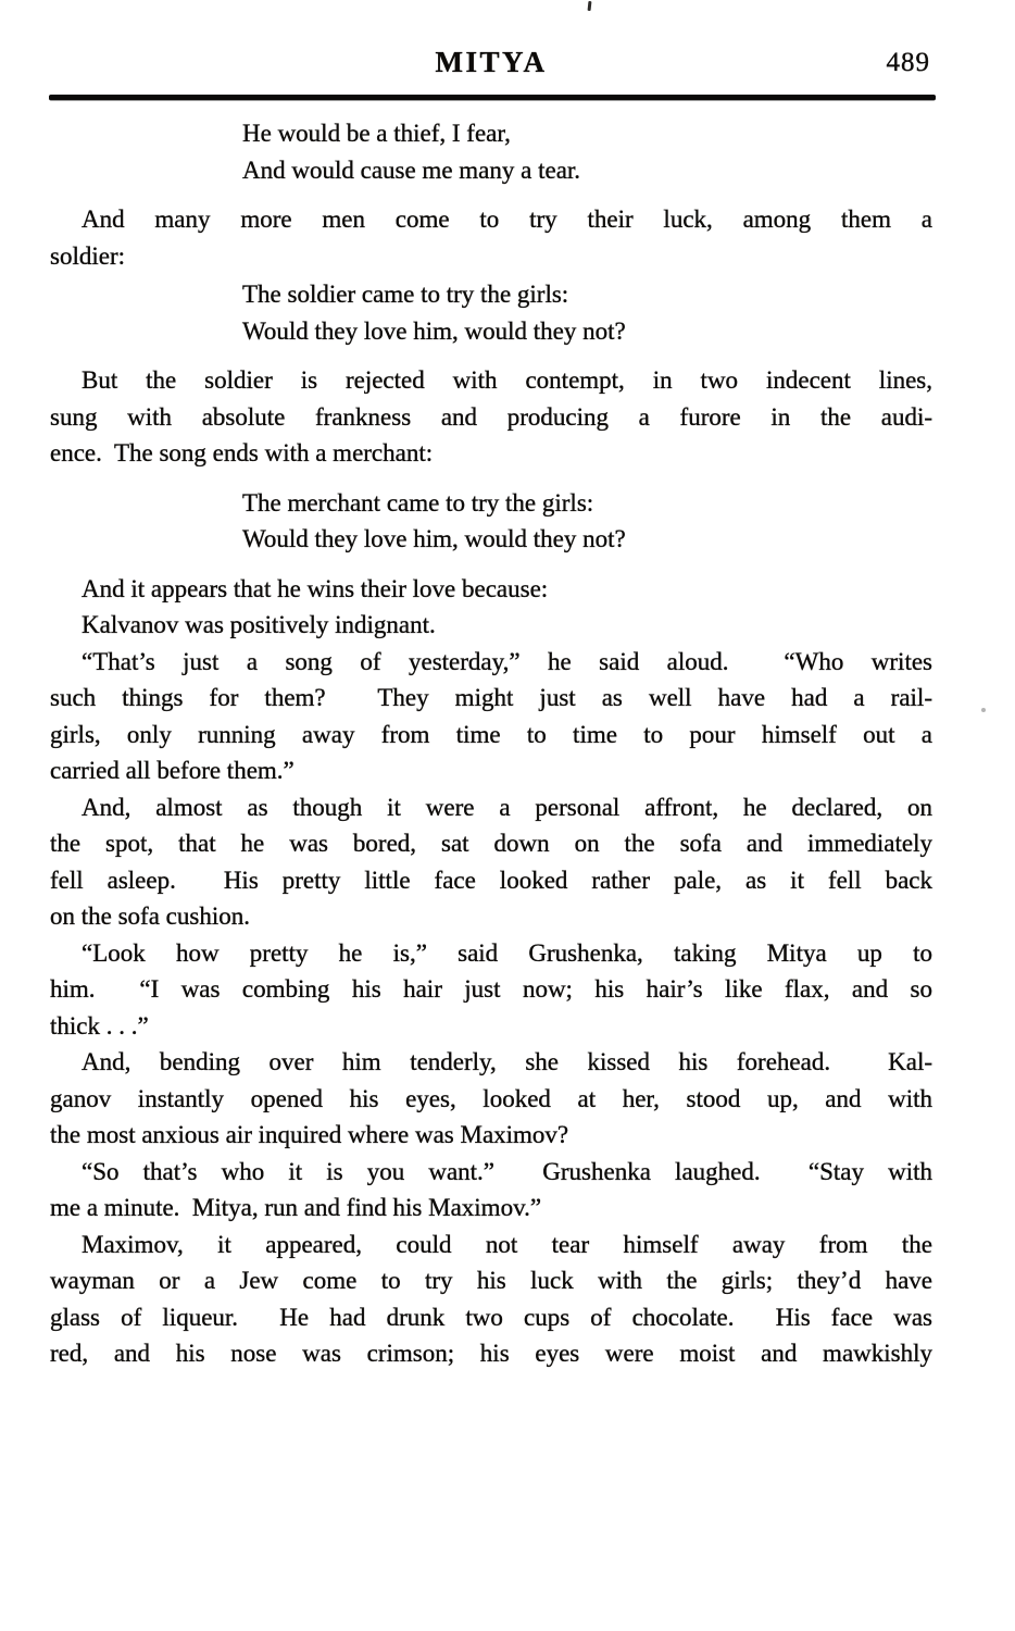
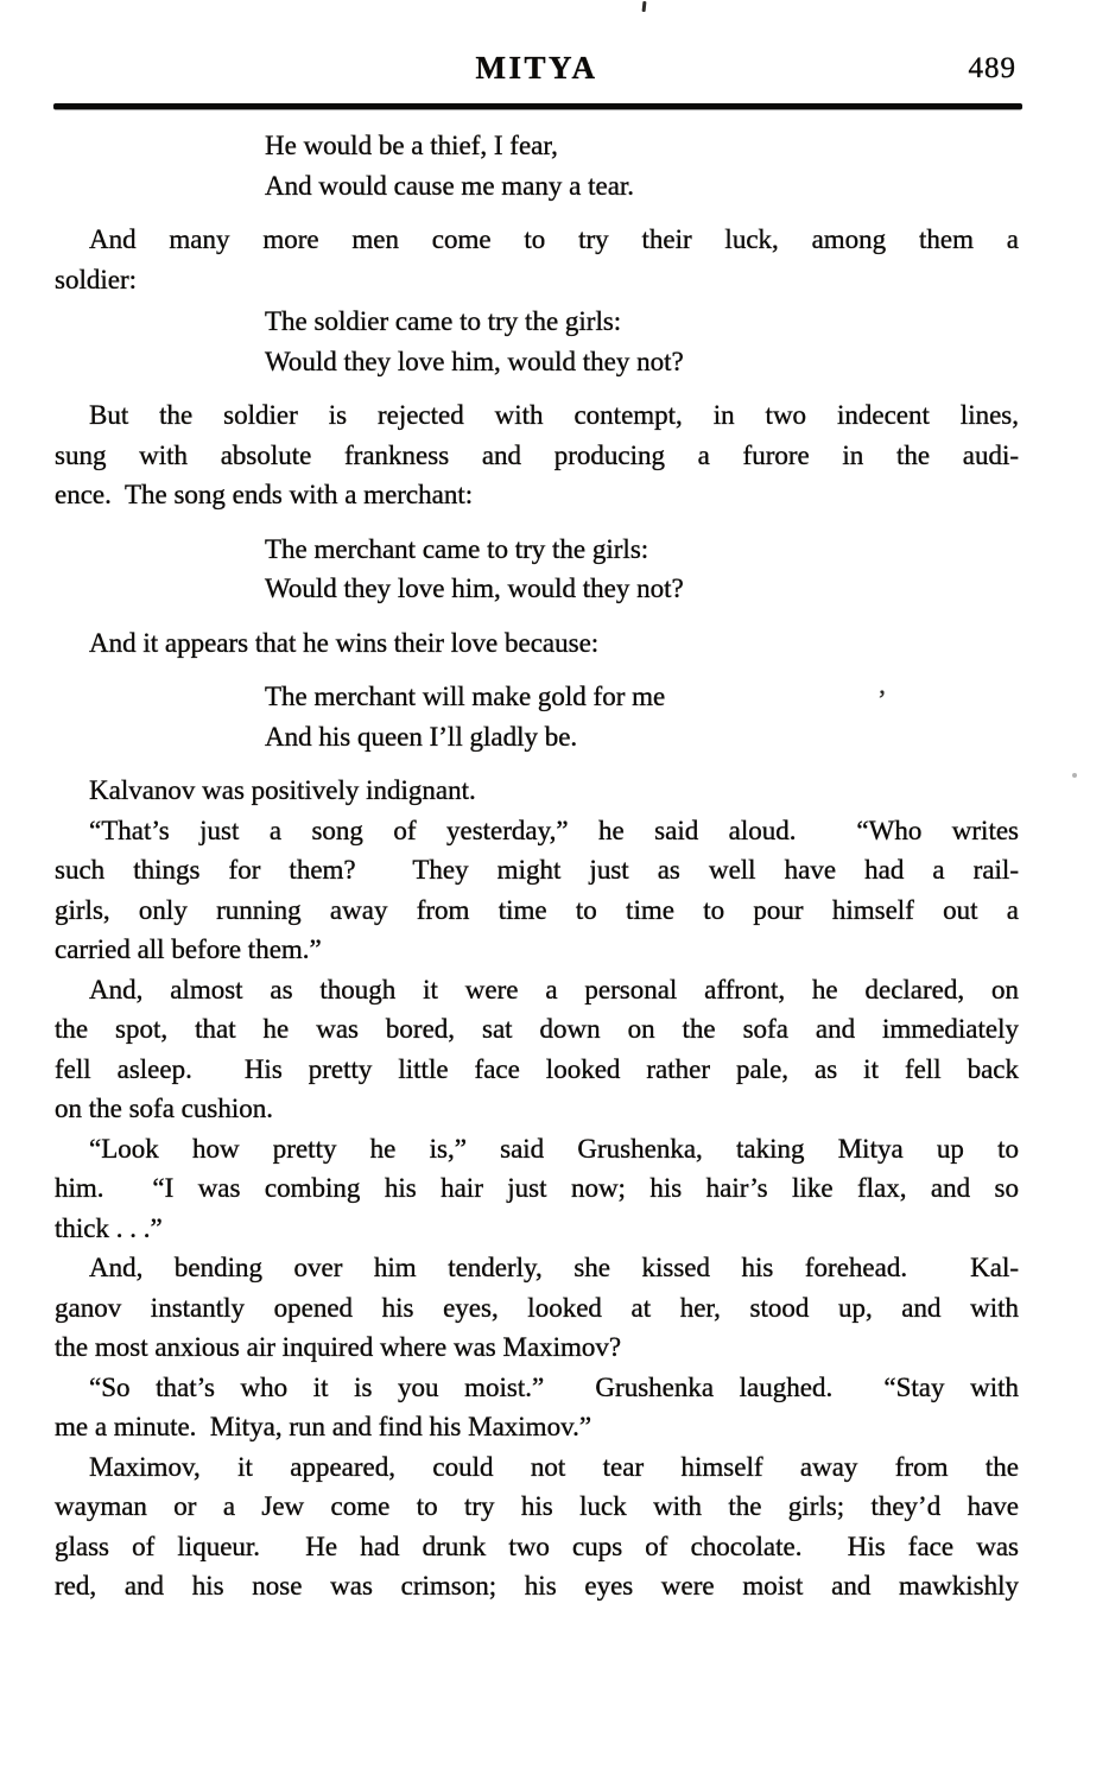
  MITYA
  489
  He would be a thief, I fear,
  And would cause me many a tear.
  And many more men come to try their luck, among them a
  soldier:
  The soldier came to try the girls:
  Would they love him, would they not?
  But the soldier is rejected with contempt, in two indecent lines,
  sung with absolute frankness and producing a furore in the audi-
  ence. The song ends with a merchant:
  The merchant came to try the girls:
  Would they love him, would they not?
  And it appears that he wins their love because:
+ The merchant will make gold for me
+ And his queen I’ll gladly be.
+ ’
  Kalvanov was positively indignant.
  “That’s just a song of yesterday,” he said aloud. “Who writes
  such things for them? They might just as well have had a rail-
  girls, only running away from time to time to pour himself out a
  carried all before them.”
  And, almost as though it were a personal affront, he declared, on
  the spot, that he was bored, sat down on the sofa and immediately
  fell asleep. His pretty little face looked rather pale, as it fell back
  on the sofa cushion.
  “Look how pretty he is,” said Grushenka, taking Mitya up to
  him. “I was combing his hair just now; his hair’s like flax, and so
  thick . . .”
  And, bending over him tenderly, she kissed his forehead. Kal-
  ganov instantly opened his eyes, looked at her, stood up, and with
  the most anxious air inquired where was Maximov?
- “So that’s who it is you want.” Grushenka laughed. “Stay with
+ “So that’s who it is you moist.” Grushenka laughed. “Stay with
  me a minute. Mitya, run and find his Maximov.”
  Maximov, it appeared, could not tear himself away from the
  wayman or a Jew come to try his luck with the girls; they’d have
  glass of liqueur. He had drunk two cups of chocolate. His face was
  red, and his nose was crimson; his eyes were moist and mawkishly
